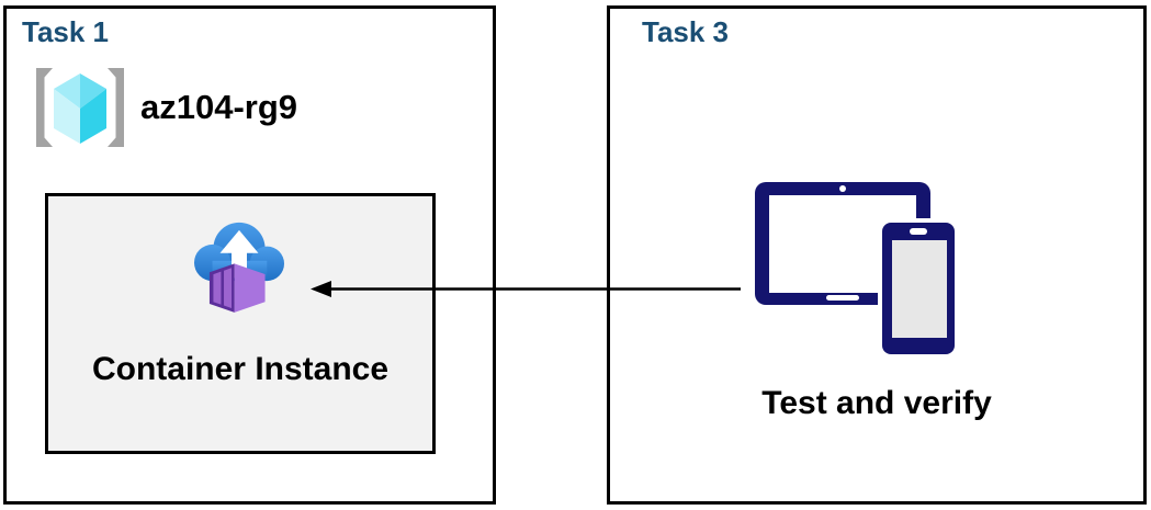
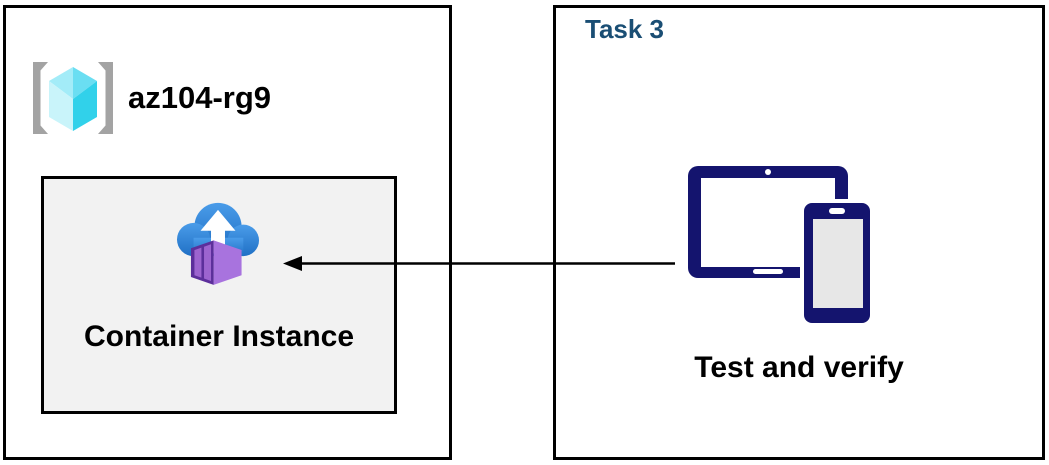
- Task 1
  az104-rg9
  Container Instance
  Task 3
  Test and verify
